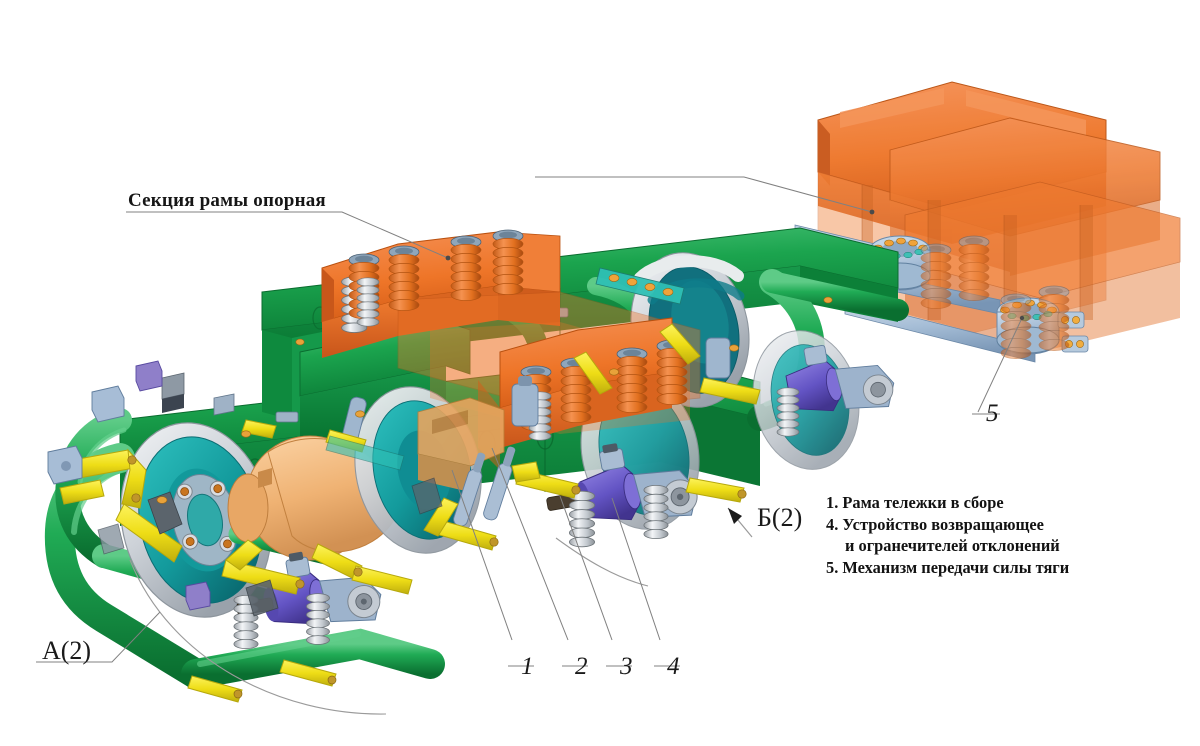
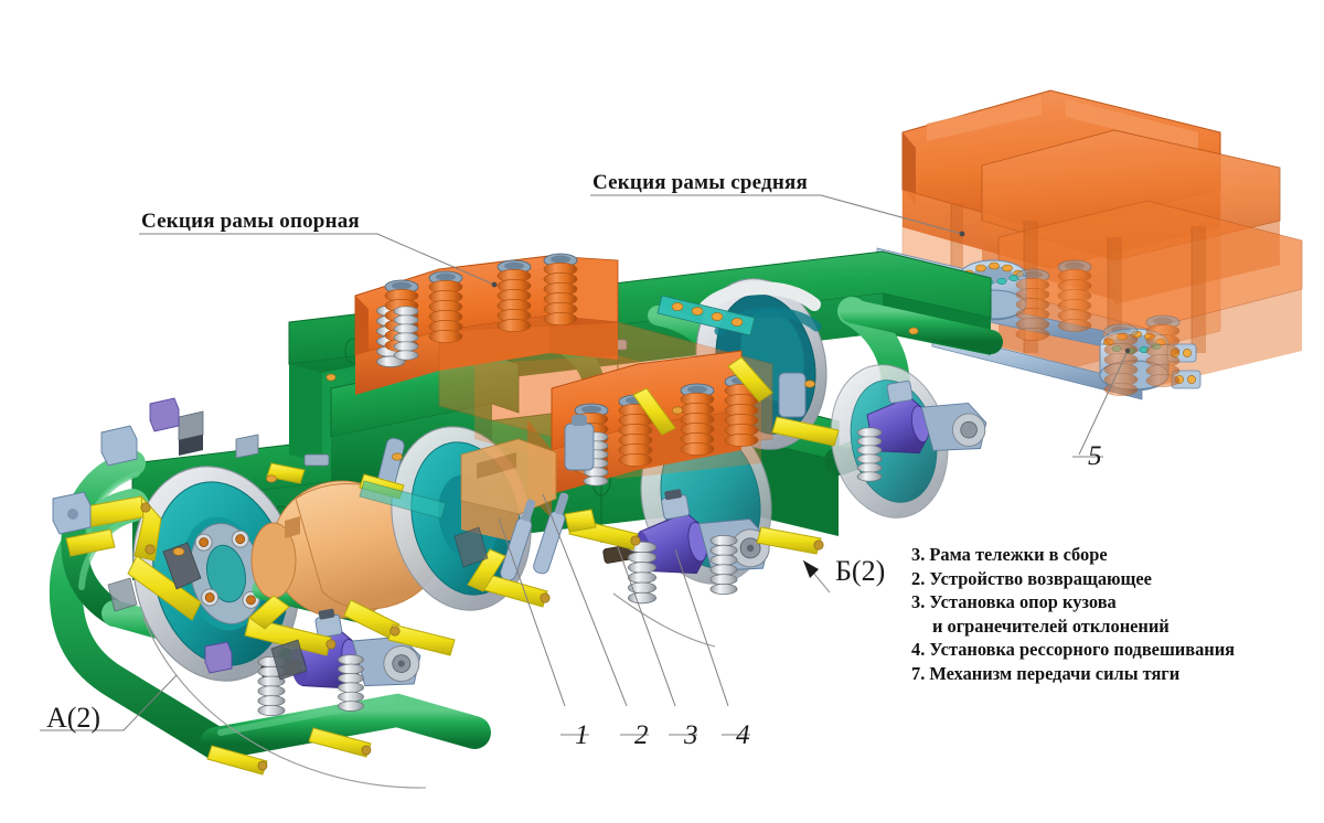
  Секция рамы опорная
+ Секция рамы средняя
  A(2)
  Б(2)
  1
  2
  3
  4
  5
- 1. Рама тележки в сборе
+ 3. Рама тележки в сборе
- 4. Устройство возвращающее
+ 2. Устройство возвращающее
+ 3. Установка опор кузова
  и огранечителей отклонений
+ 4. Установка рессорного подвешивания
- 5. Механизм передачи силы тяги
+ 7. Механизм передачи силы тяги
